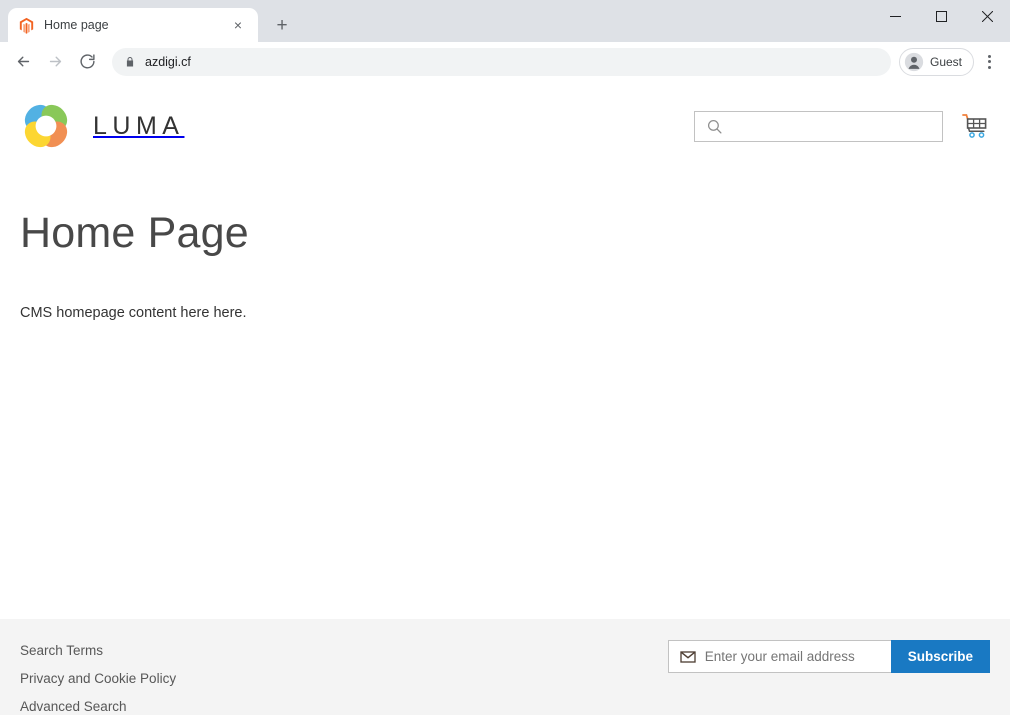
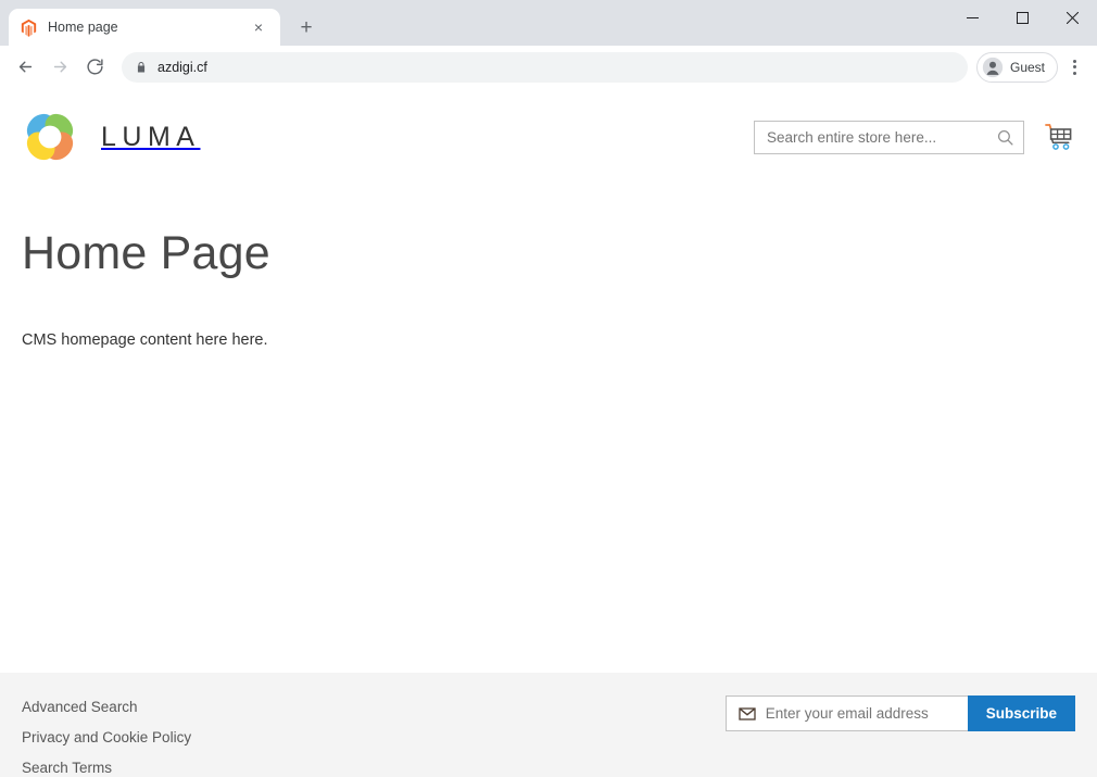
  Home page
  ×
  +
  azdigi.cf
  Guest
  LUMA
+ Search entire store here...
  Home Page
  CMS homepage content here here.
- Search Terms
+ Advanced Search
  Privacy and Cookie Policy
- Advanced Search
+ Search Terms
  Enter your email address
  Subscribe
